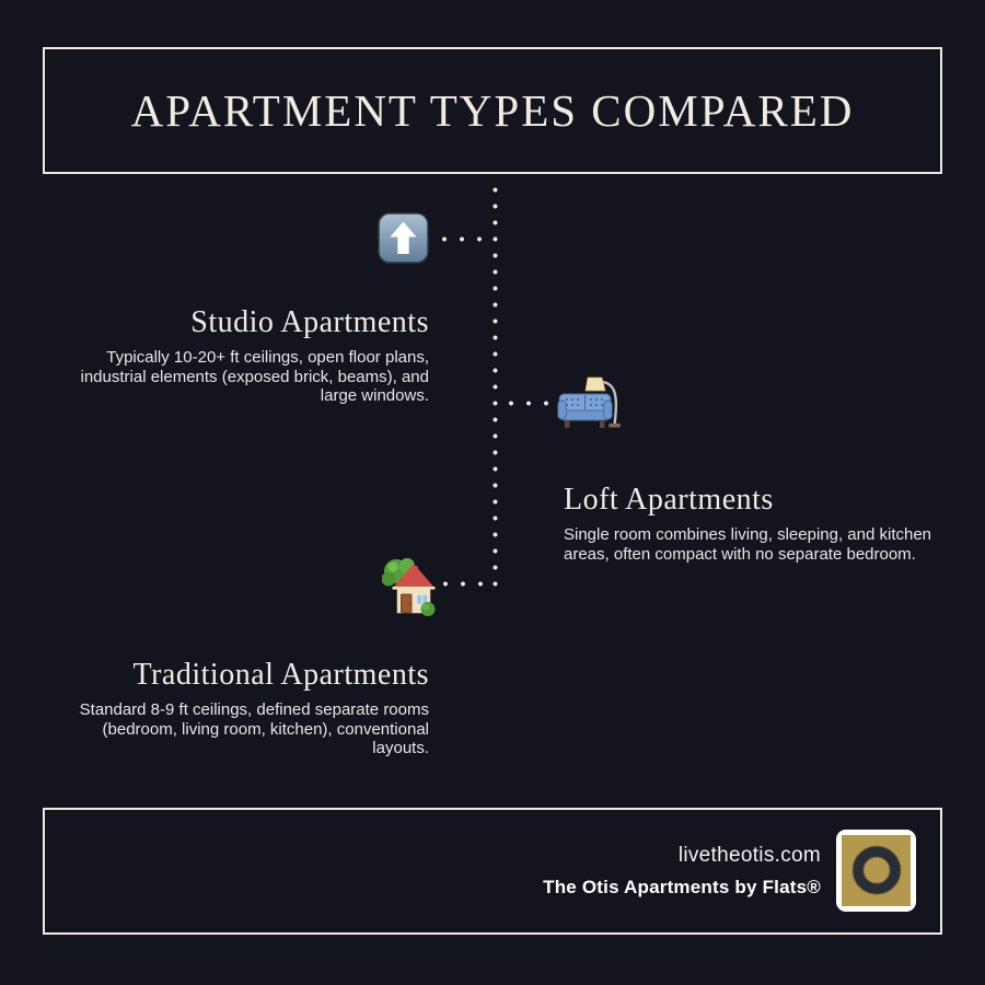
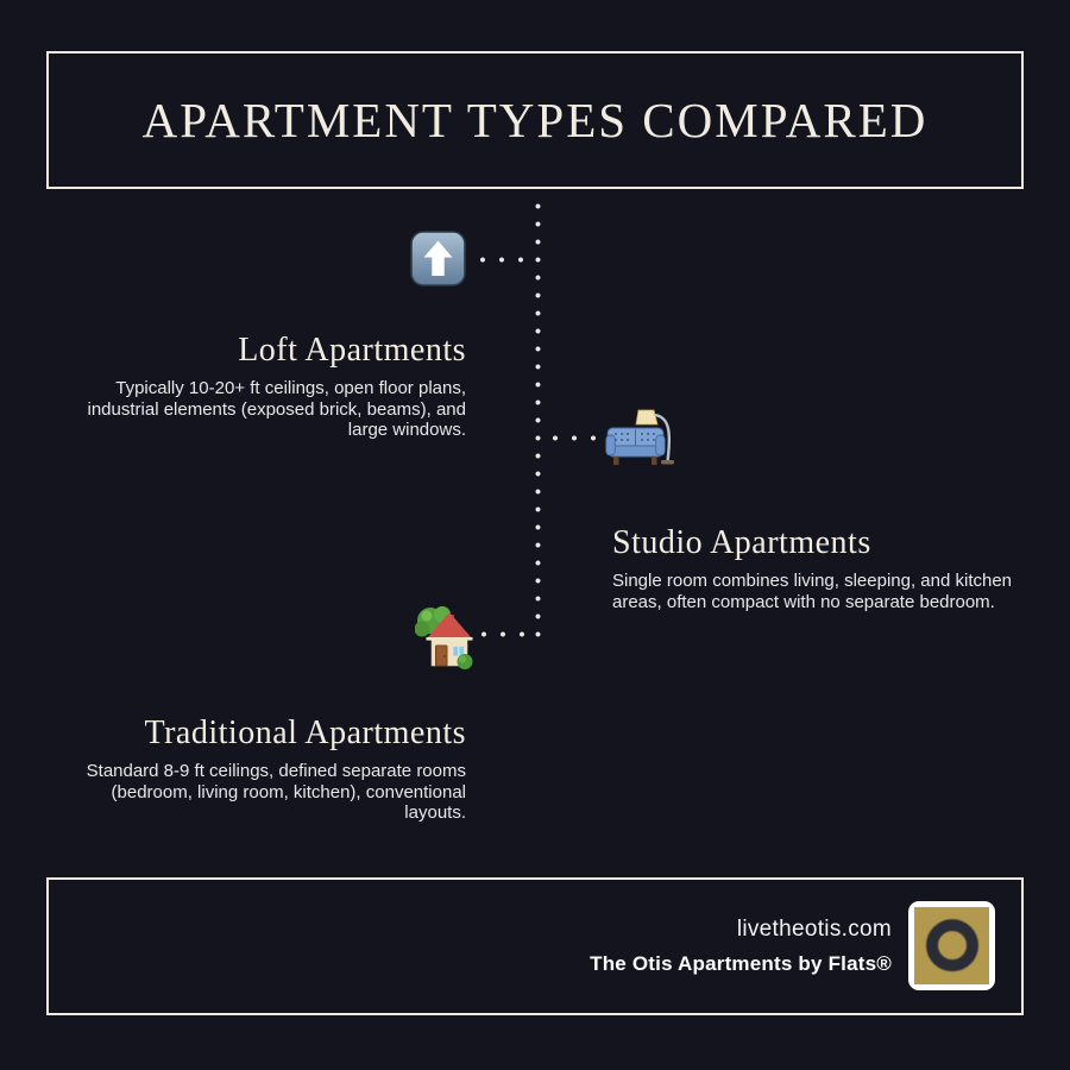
  APARTMENT TYPES COMPARED
- Studio Apartments
+ Loft Apartments
  Typically 10-20+ ft ceilings, open floor plans, industrial elements (exposed brick, beams), and large windows.
- Loft Apartments
+ Studio Apartments
  Single room combines living, sleeping, and kitchen areas, often compact with no separate bedroom.
  Traditional Apartments
  Standard 8-9 ft ceilings, defined separate rooms (bedroom, living room, kitchen), conventional layouts.
  livetheotis.com
  The Otis Apartments by Flats®
